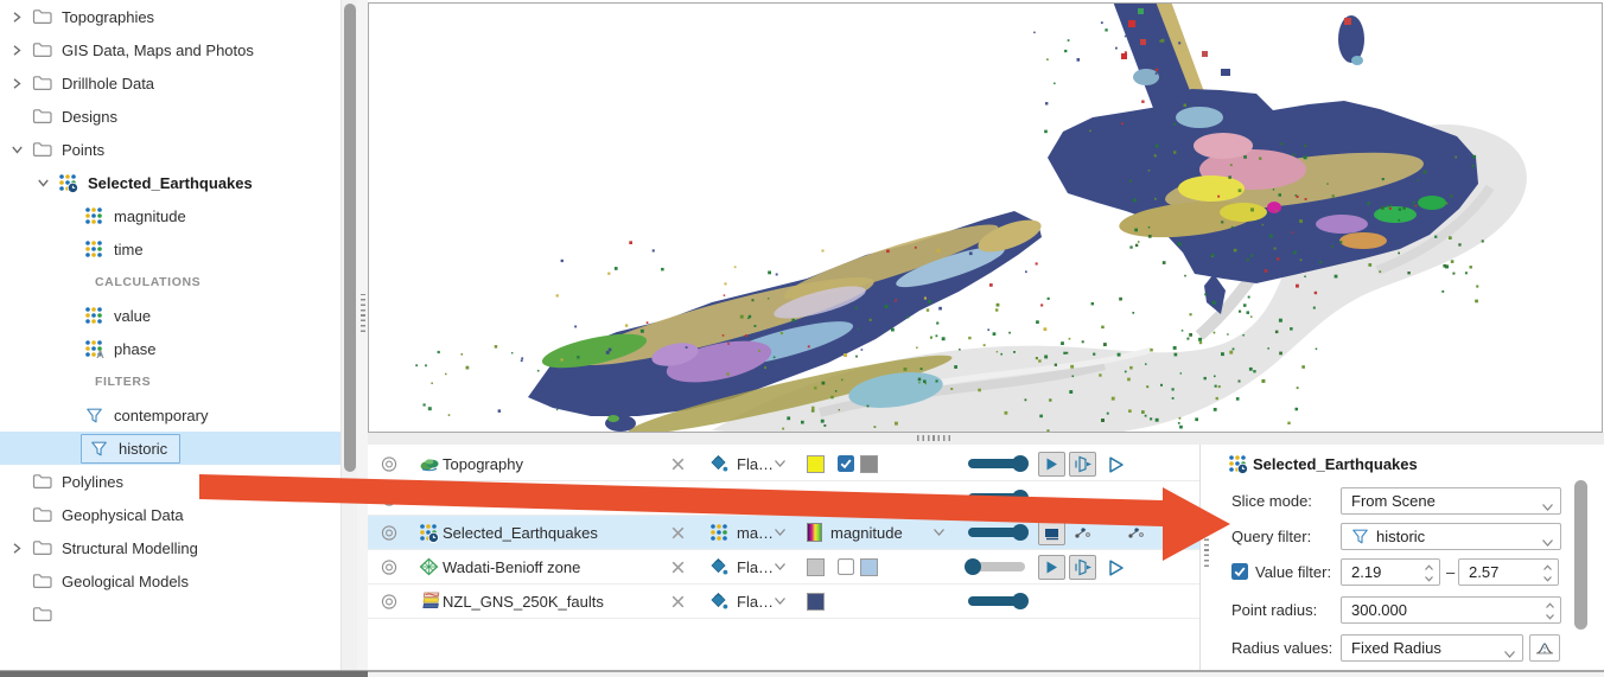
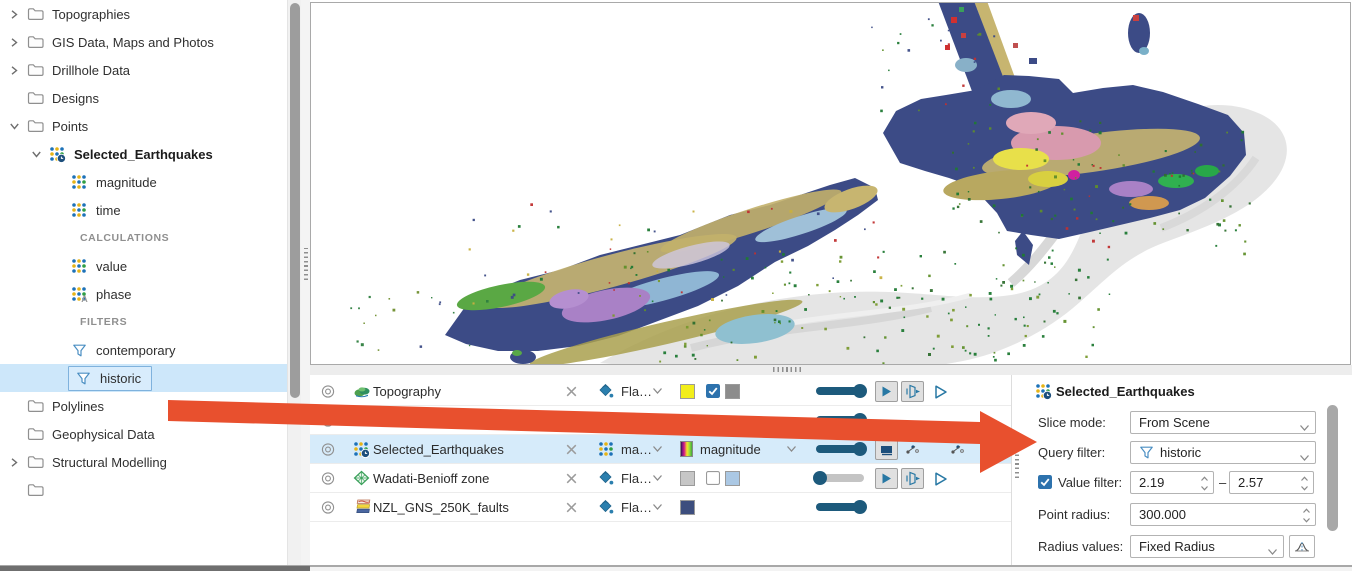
  Topographies
  GIS Data, Maps and Photos
  Drillhole Data
  Designs
  Points
  Selected_Earthquakes
  magnitude
  time
  CALCULATIONS
  value
  A
  phase
  FILTERS
  contemporary
  historic
  Polylines
  Geophysical Data
  Structural Modelling
- Geological Models
  Topography
  Fla…
  Selected_Earthquakes
  ma…
  magnitude
  Wadati-Benioff zone
  Fla…
  NZL_GNS_250K_faults
  Fla…
  Selected_Earthquakes
  Slice mode:
  From Scene
  Query filter:
  historic
  Value filter:
  2.19
  –
  2.57
  Point radius:
  300.000
  Radius values:
  Fixed Radius
